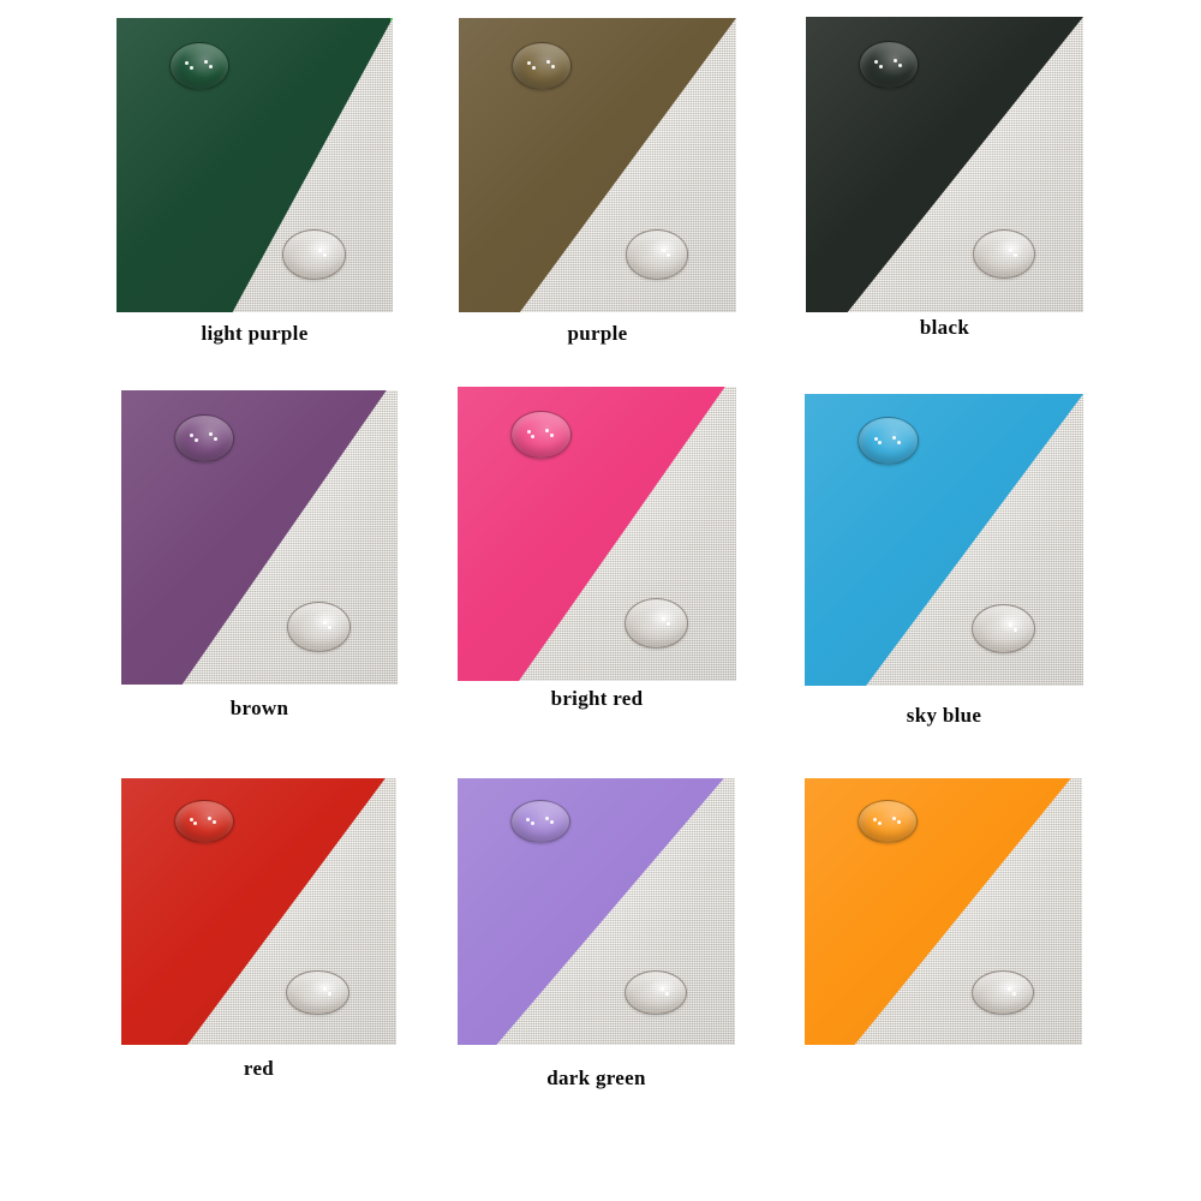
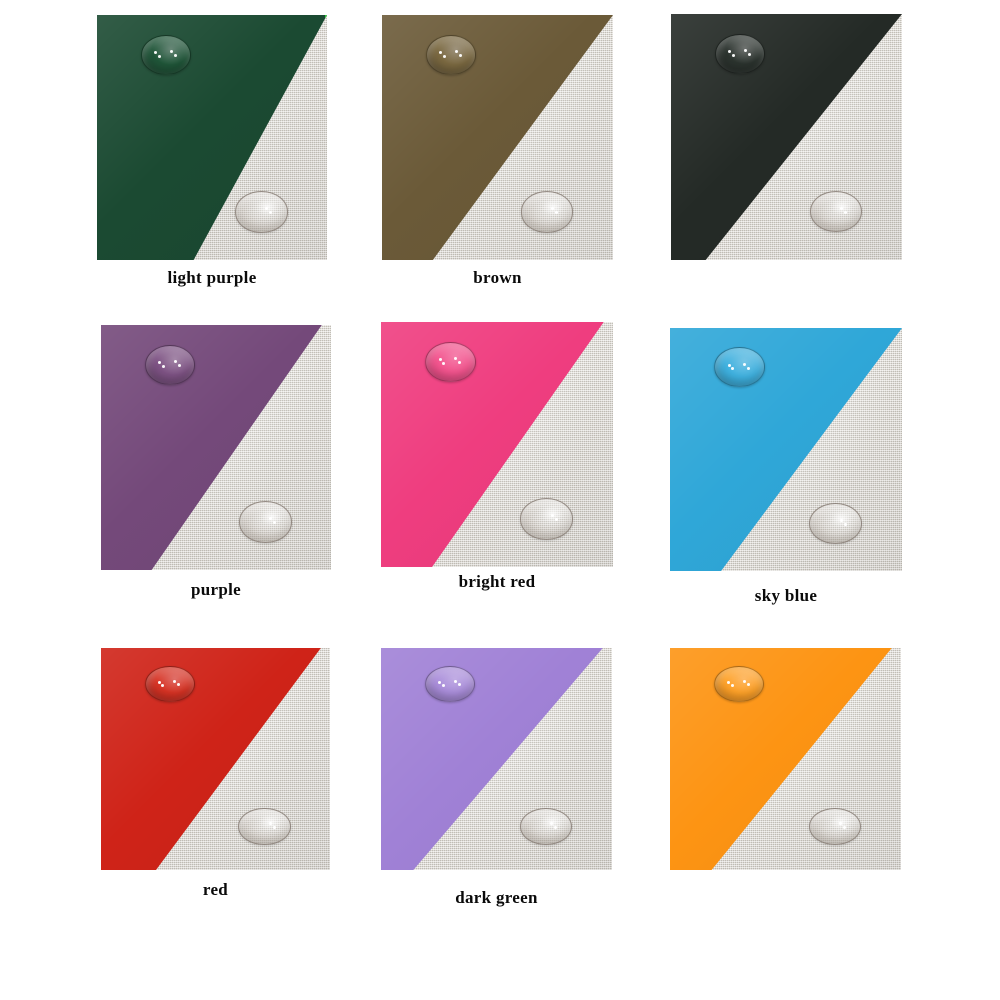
  light purple
- purple
+ brown
- black
- brown
+ purple
  bright red
  sky blue
  red
  dark green
